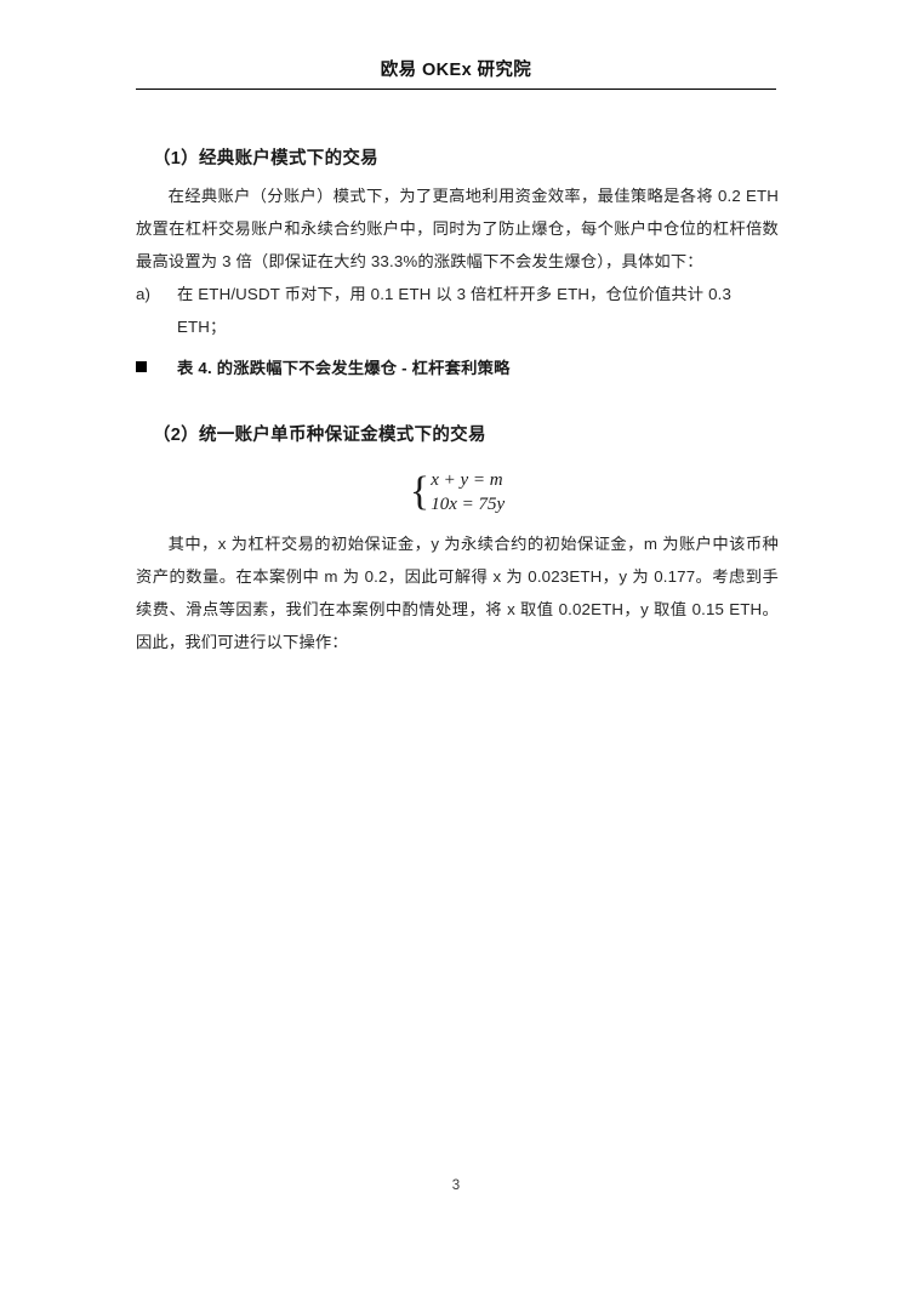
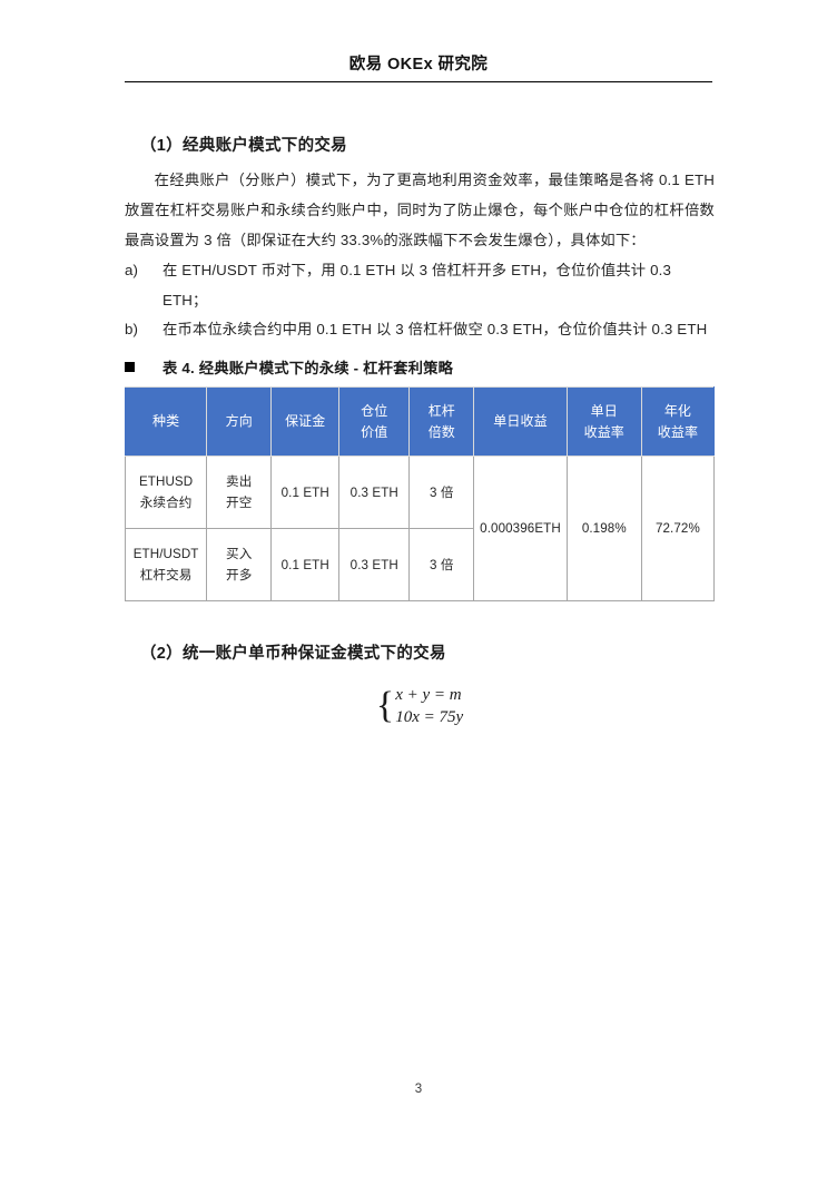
  欧易 OKEx 研究院
  （1）经典账户模式下的交易
- 在经典账户（分账户）模式下，为了更高地利用资金效率，最佳策略是各将 0.2 ETH 放置在杠杆交易账户和永续合约账户中，同时为了防止爆仓，每个账户中仓位的杠杆倍数最高设置为 3 倍（即保证在大约 33.3%的涨跌幅下不会发生爆仓），具体如下：
+ 在经典账户（分账户）模式下，为了更高地利用资金效率，最佳策略是各将 0.1 ETH 放置在杠杆交易账户和永续合约账户中，同时为了防止爆仓，每个账户中仓位的杠杆倍数最高设置为 3 倍（即保证在大约 33.3%的涨跌幅下不会发生爆仓），具体如下：
  a)
  在 ETH/USDT 币对下，用 0.1 ETH 以 3 倍杠杆开多 ETH，仓位价值共计 0.3 ETH；
+ b)
+ 在币本位永续合约中用 0.1 ETH 以 3 倍杠杆做空 0.3 ETH，仓位价值共计 0.3 ETH
- 表 4. 的涨跌幅下不会发生爆仓 - 杠杆套利策略
+ 表 4. 经典账户模式下的永续 - 杠杆套利策略
+ 种类	方向	保证金	仓位 价值	杠杆 倍数	单日收益	单日 收益率	年化 收益率
+ ETHUSD 永续合约	卖出 开空	0.1 ETH	0.3 ETH	3 倍	0.000396ETH	0.198%	72.72%
+ ETH/USDT 杠杆交易	买入 开多	0.1 ETH	0.3 ETH	3 倍
  （2）统一账户单币种保证金模式下的交易
  {
  x + y = m
  10x = 75y
- 其中，x 为杠杆交易的初始保证金，y 为永续合约的初始保证金，m 为账户中该币种资产的数量。在本案例中 m 为 0.2，因此可解得 x 为 0.023ETH，y 为 0.177。考虑到手续费、滑点等因素，我们在本案例中酌情处理，将 x 取值 0.02ETH，y 取值 0.15 ETH。因此，我们可进行以下操作：
  3
